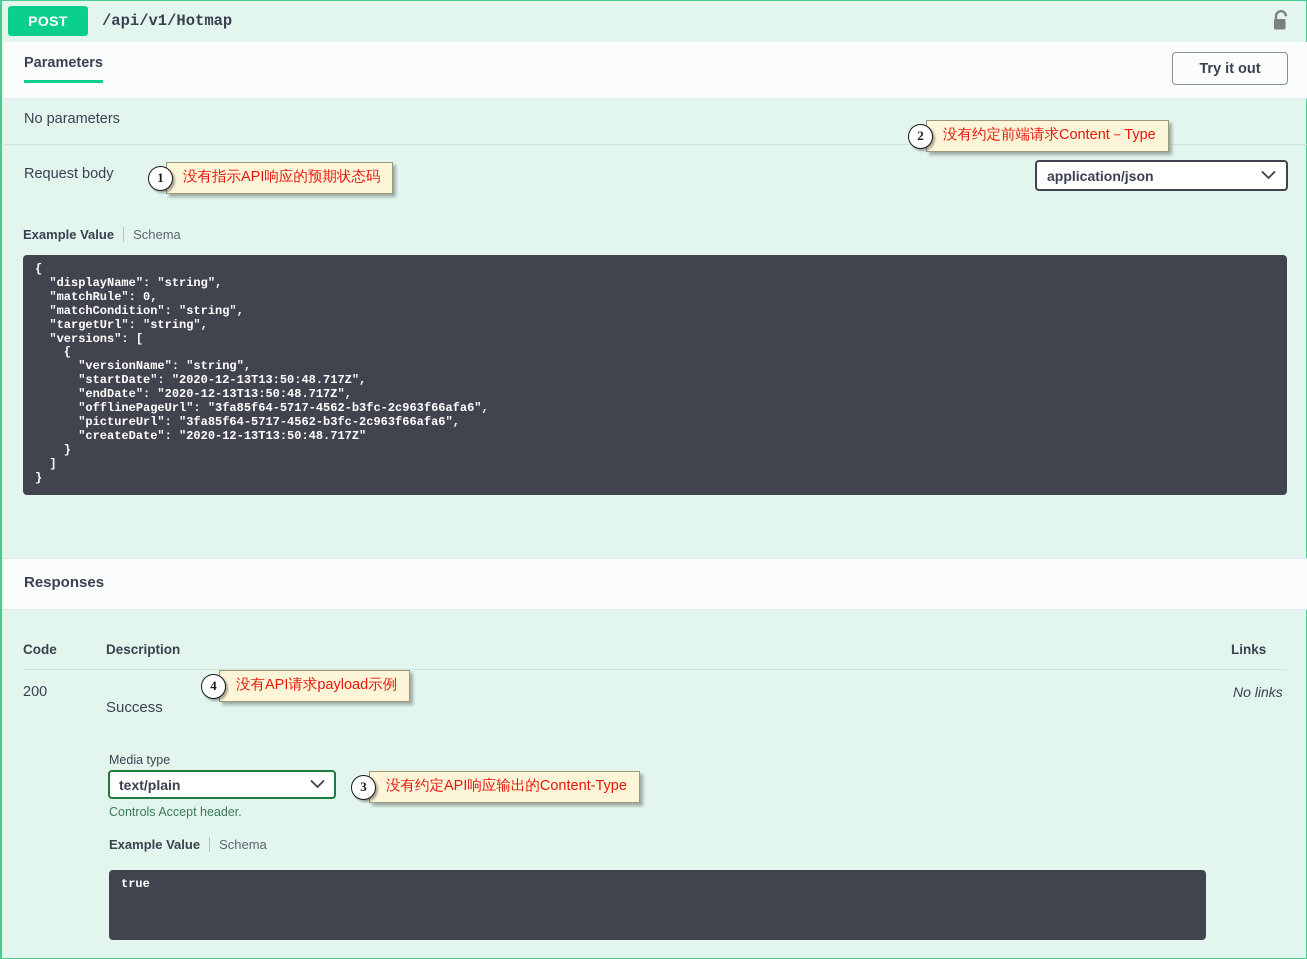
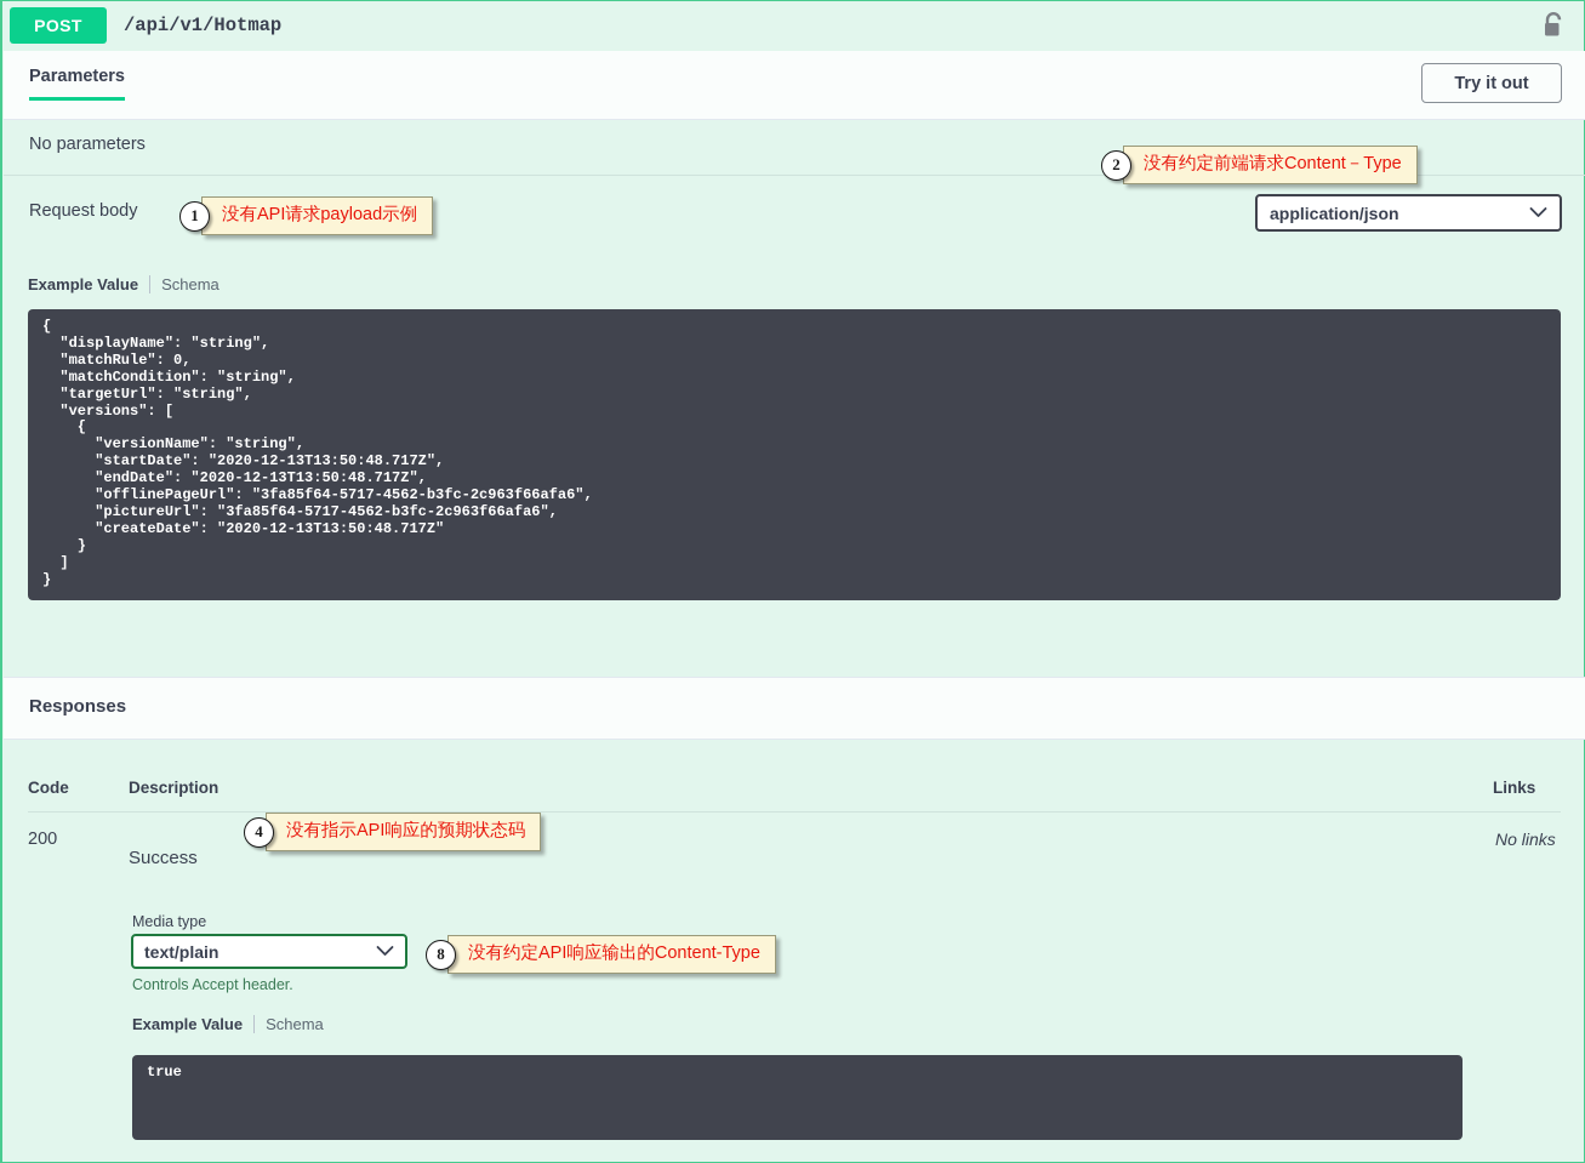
  POST
  /api/v1/Hotmap
  Parameters
  Try it out
  No parameters
  Request body
  application/json
  Example Value
  Schema
  {
  "displayName": "string",
  "matchRule": 0,
  "matchCondition": "string",
  "targetUrl": "string",
  "versions": [
  {
  "versionName": "string",
  "startDate": "2020-12-13T13:50:48.717Z",
  "endDate": "2020-12-13T13:50:48.717Z",
  "offlinePageUrl": "3fa85f64-5717-4562-b3fc-2c963f66afa6",
  "pictureUrl": "3fa85f64-5717-4562-b3fc-2c963f66afa6",
  "createDate": "2020-12-13T13:50:48.717Z"
  }
  ]
  }
  Responses
  Code
  Description
  Links
  200
  Success
  No links
  Media type
  text/plain
  Controls Accept header.
  Example Value
  Schema
  true
  1
- 没有指示API响应的预期状态码
+ 没有API请求payload示例
  2
  没有约定前端请求Content－Type
- 3
+ 8
  没有约定API响应输出的Content-Type
  4
- 没有API请求payload示例
+ 没有指示API响应的预期状态码
